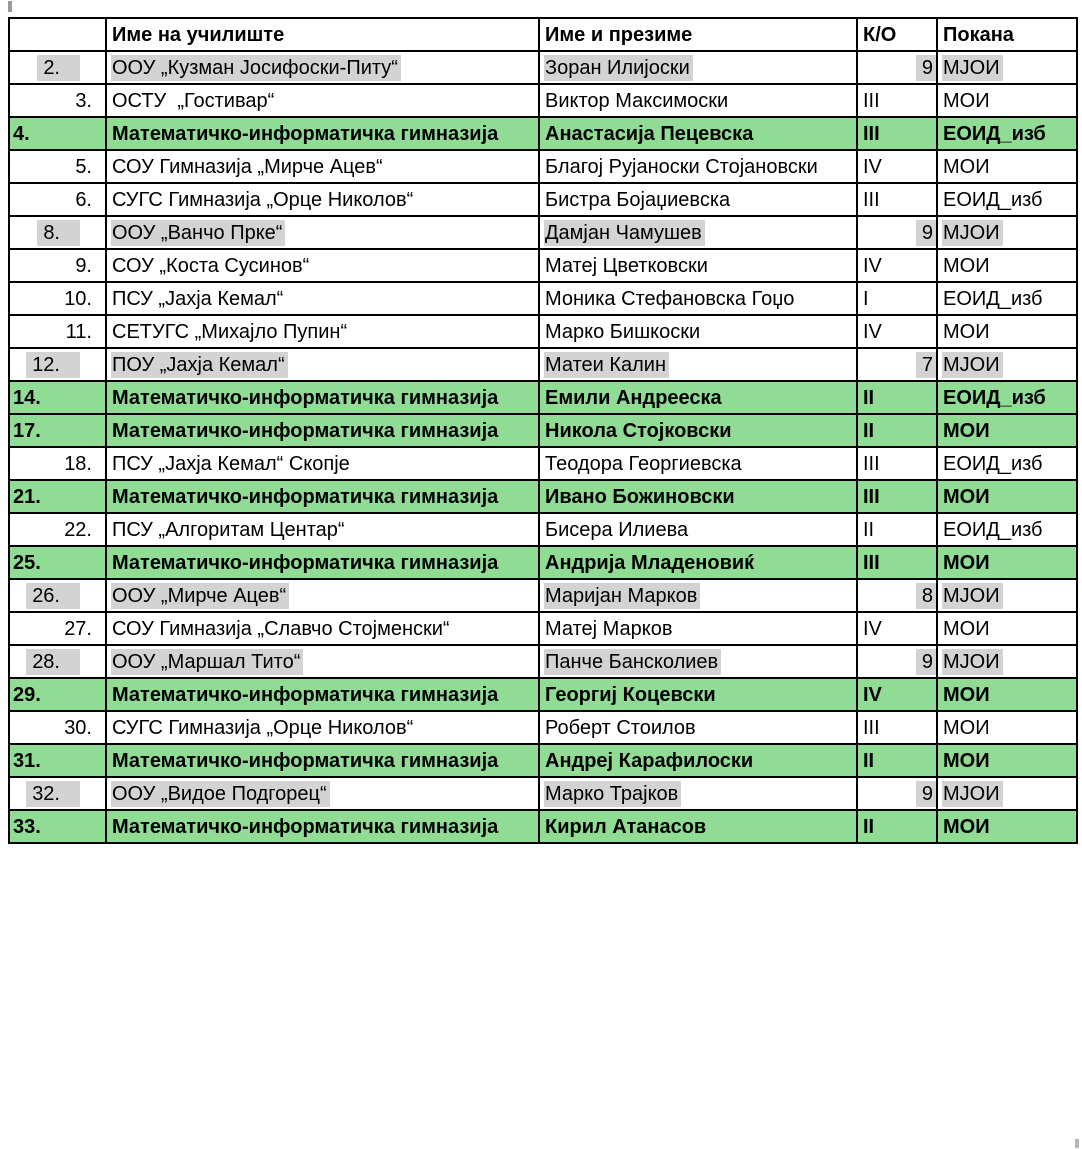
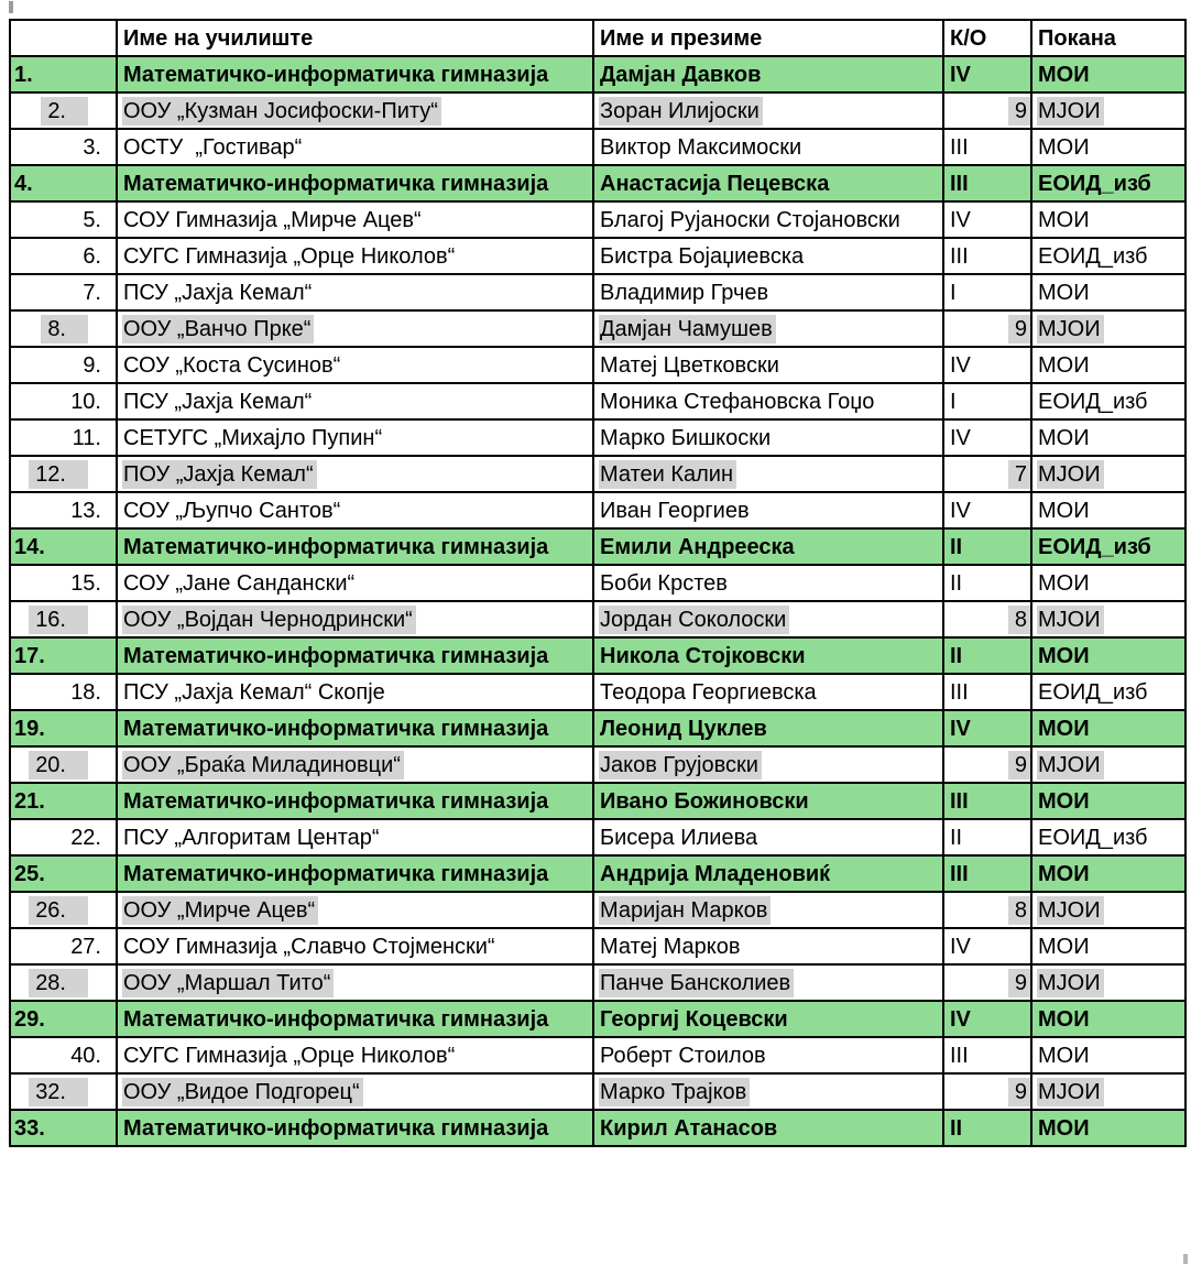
  	Име на училиште	Име и презиме	К/О	Покана
+ 1.	Математичко-информатичка гимназија	Дамјан Давков	IV	МОИ
  2.	ООУ „Кузман Јосифоски-Питу“	Зоран Илијоски	9	МЈОИ
  3.	ОСТУ „Гостивар“	Виктор Максимоски	III	МОИ
  4.	Математичко-информатичка гимназија	Анастасија Пецевска	III	ЕОИД_изб
  5.	СОУ Гимназија „Мирче Ацев“	Благој Рујаноски Стојановски	IV	МОИ
  6.	СУГС Гимназија „Орце Николов“	Бистра Бојаџиевска	III	ЕОИД_изб
+ 7.	ПСУ „Јахја Кемал“	Владимир Грчев	I	МОИ
  8.	ООУ „Ванчо Прке“	Дамјан Чамушев	9	МЈОИ
  9.	СОУ „Коста Сусинов“	Матеј Цветковски	IV	МОИ
  10.	ПСУ „Јахја Кемал“	Моника Стефановска Гоџо	I	ЕОИД_изб
  11.	СЕТУГС „Михајло Пупин“	Марко Бишкоски	IV	МОИ
  12.	ПОУ „Јахја Кемал“	Матеи Калин	7	МЈОИ
+ 13.	СОУ „Љупчо Сантов“	Иван Георгиев	IV	МОИ
  14.	Математичко-информатичка гимназија	Емили Андрееска	II	ЕОИД_изб
+ 15.	СОУ „Јане Сандански“	Боби Крстев	II	МОИ
+ 16.	ООУ „Војдан Чернодрински“	Јордан Соколоски	8	МЈОИ
  17.	Математичко-информатичка гимназија	Никола Стојковски	II	МОИ
  18.	ПСУ „Јахја Кемал“ Скопје	Теодора Георгиевска	III	ЕОИД_изб
+ 19.	Математичко-информатичка гимназија	Леонид Цуклев	IV	МОИ
+ 20.	ООУ „Браќа Миладиновци“	Јаков Грујовски	9	МЈОИ
  21.	Математичко-информатичка гимназија	Ивано Божиновски	III	МОИ
  22.	ПСУ „Алгоритам Центар“	Бисера Илиева	II	ЕОИД_изб
  25.	Математичко-информатичка гимназија	Андрија Младеновиќ	III	МОИ
  26.	ООУ „Мирче Ацев“	Маријан Марков	8	МЈОИ
  27.	СОУ Гимназија „Славчо Стојменски“	Матеј Марков	IV	МОИ
  28.	ООУ „Маршал Тито“	Панче Бансколиев	9	МЈОИ
  29.	Математичко-информатичка гимназија	Георгиј Коцевски	IV	МОИ
- 30.	СУГС Гимназија „Орце Николов“	Роберт Стоилов	III	МОИ
+ 40.	СУГС Гимназија „Орце Николов“	Роберт Стоилов	III	МОИ
- 31.	Математичко-информатичка гимназија	Андреј Карафилоски	II	МОИ
  32.	ООУ „Видое Подгорец“	Марко Трајков	9	МЈОИ
  33.	Математичко-информатичка гимназија	Кирил Атанасов	II	МОИ
